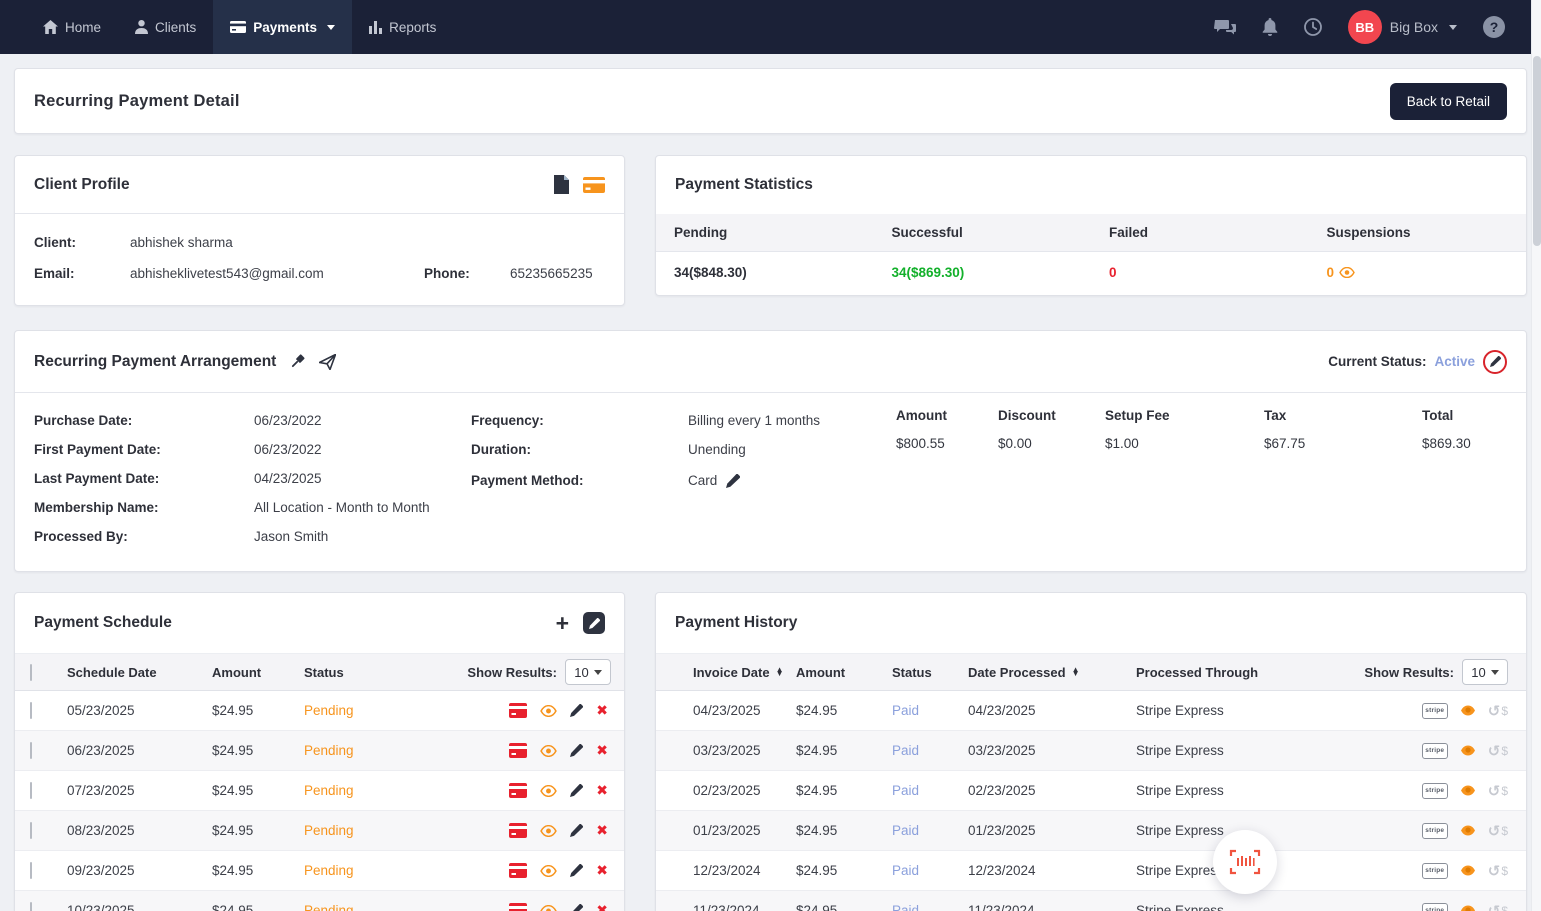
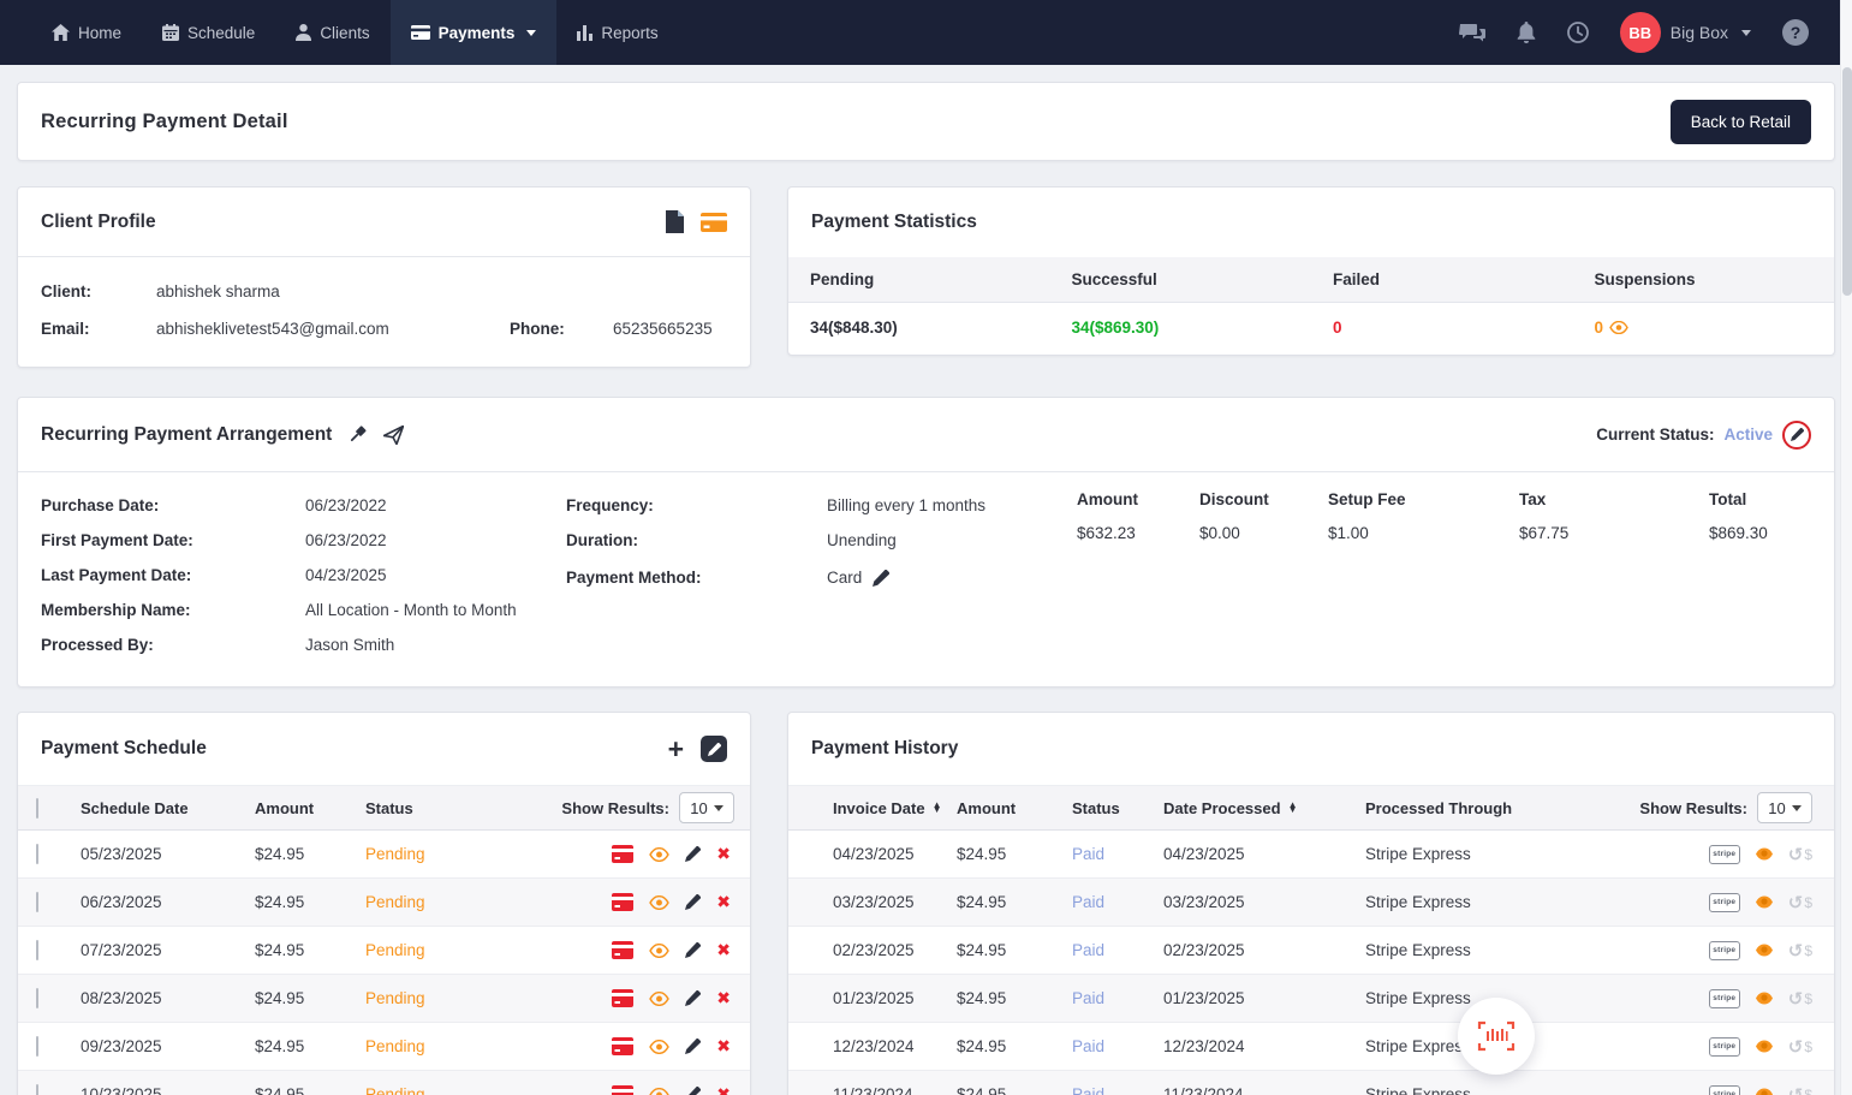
  Home
+ Schedule
  Clients
  Payments
  Reports
  BB
  Big Box
  ?
  Recurring Payment Detail
  Back to Retail
  Client Profile
  Client:
  abhishek sharma
  Email:
  abhisheklivetest543@gmail.com
  Phone:
  65235665235
  Payment Statistics
  Pending
  Successful
  Failed
  Suspensions
  34($848.30)
  34($869.30)
  0
  0
  Recurring Payment Arrangement
  Current Status:
  Active
  Purchase Date:
  06/23/2022
  First Payment Date:
  06/23/2022
  Last Payment Date:
  04/23/2025
  Membership Name:
  All Location - Month to Month
  Processed By:
  Jason Smith
  Frequency:
  Billing every 1 months
  Duration:
  Unending
  Payment Method:
  Card
  Amount
- $800.55
+ $632.23
  Discount
  $0.00
  Setup Fee
  $1.00
  Tax
  $67.75
  Total
  $869.30
  Payment Schedule
  +
  Schedule Date
  Amount
  Status
  Show Results:
  10
  05/23/2025
  $24.95
  Pending
  ✖
  06/23/2025
  $24.95
  Pending
  ✖
  07/23/2025
  $24.95
  Pending
  ✖
  08/23/2025
  $24.95
  Pending
  ✖
  09/23/2025
  $24.95
  Pending
  ✖
  ✖
  Payment History
  Invoice Date
  ▲
  ▼
  Amount
  Status
  Date Processed
  ▲
  ▼
  Processed Through
  Show Results:
  10
  04/23/2025
  $24.95
  Paid
  04/23/2025
  Stripe Express
  ↺
  $
  03/23/2025
  $24.95
  Paid
  03/23/2025
  Stripe Express
  ↺
  $
  02/23/2025
  $24.95
  Paid
  02/23/2025
  Stripe Express
  ↺
  $
  01/23/2025
  $24.95
  Paid
  01/23/2025
  Stripe Express
  ↺
  $
  12/23/2024
  $24.95
  Paid
  12/23/2024
  Stripe Expre
  ↺
  $
